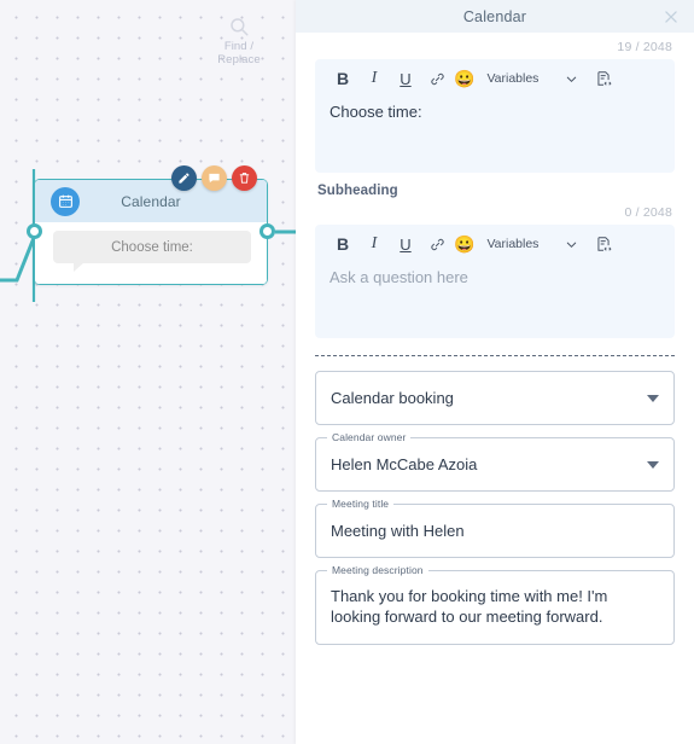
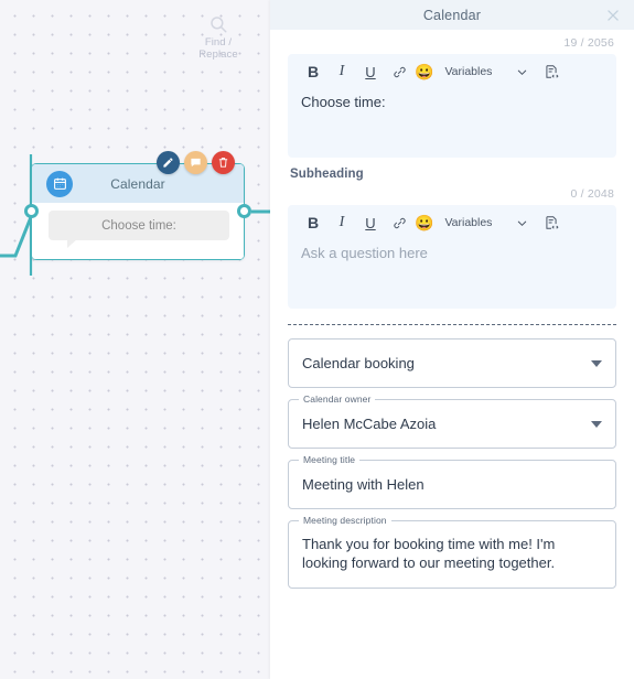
  Find /
  Replace
  Calendar
  Choose time:
  Calendar
- 19 / 2048
+ 19 / 2056
  B
  I
  U
  😀
  Variables
  Choose time:
  Subheading
  0 / 2048
  B
  I
  U
  😀
  Variables
  Ask a question here
  Calendar booking
  Calendar owner
  Helen McCabe Azoia
  Meeting title
  Meeting with Helen
  Meeting description
- Thank you for booking time with me! I'm looking forward to our meeting forward.
+ Thank you for booking time with me! I'm looking forward to our meeting together.
